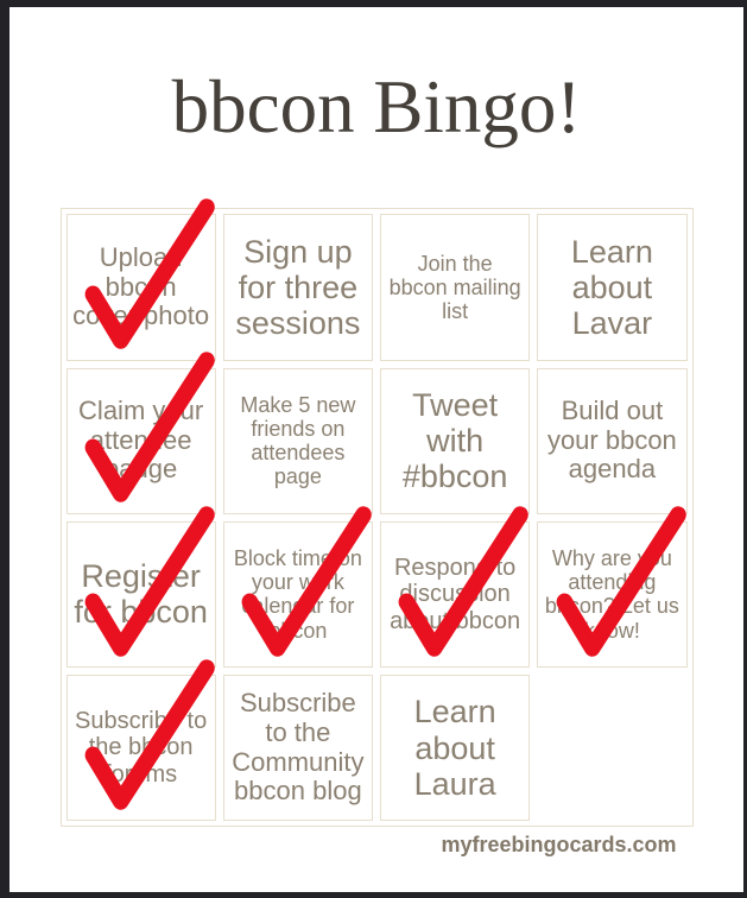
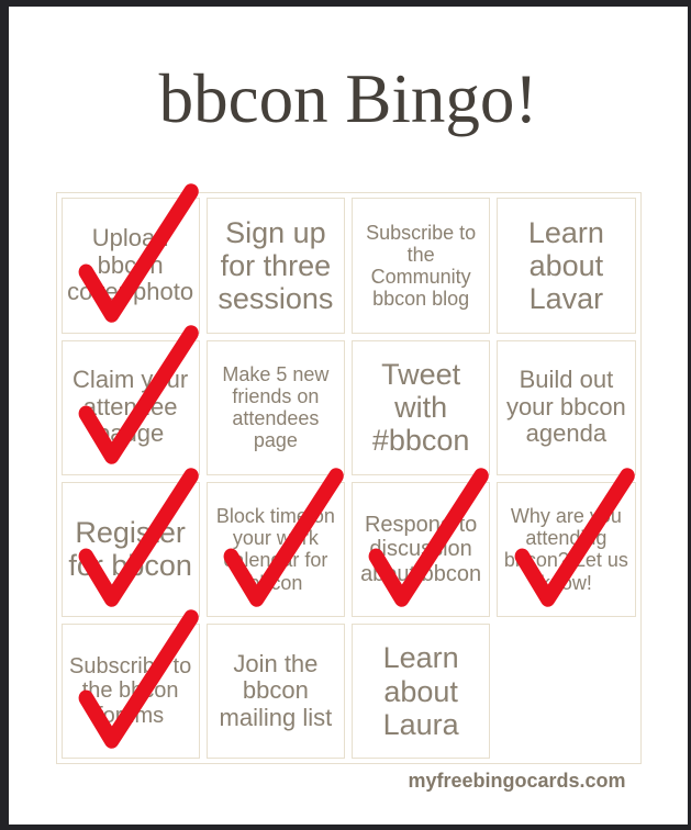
  bbcon Bingo!
  Uploa bbcn coe photo
  Sign up for three sessions
- Join the bbcon mailing list
+ Subscribe to the Community bbcon blog
  Learn about Lavar
  Claim yur attenee age
  Make 5 new friends on attendees page
  Tweet with #bbcon
  Build out your bbcon agenda
  Regiser f bcon
  Block timn your wrk lenr for on
  Respon to iscuion au bbcon
  Subscrib to he bon oms
- Subscribe to the Community bbcon blog
+ Join the bbcon mailing list
  Learn about Laura
  myfreebingocards.com
